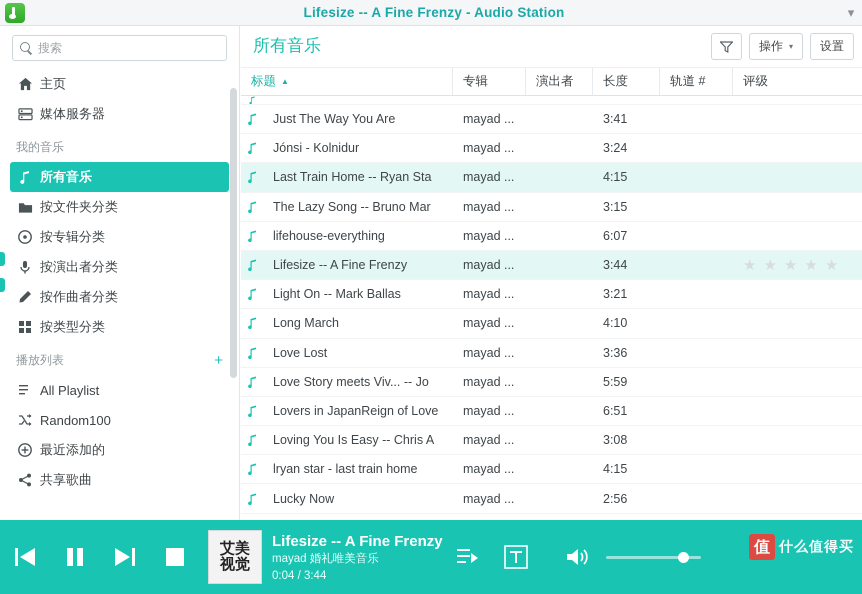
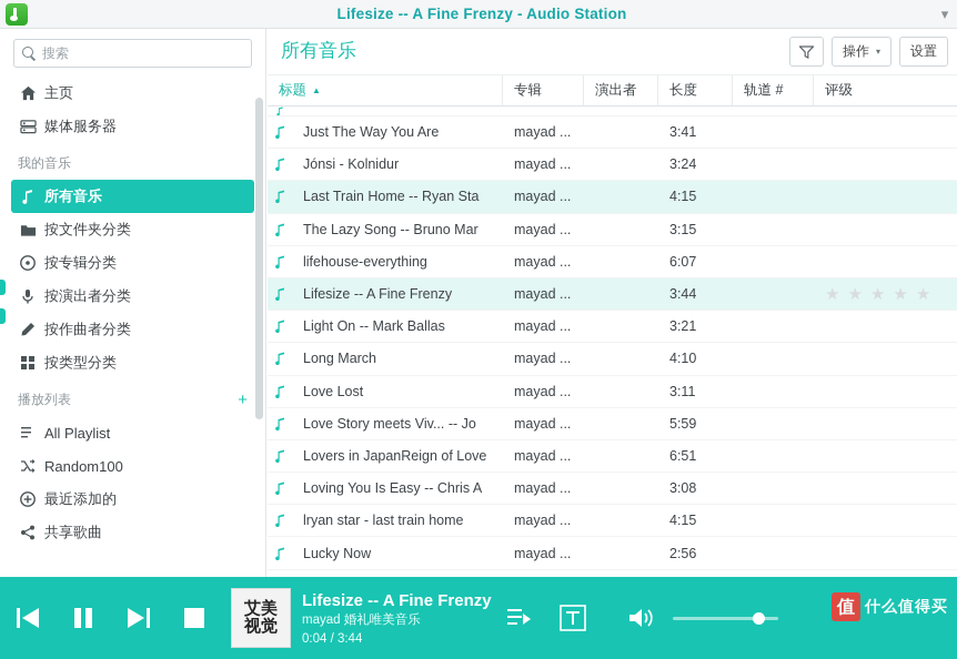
  Lifesize -- A Fine Frenzy - Audio Station
  ▾
  搜索
  主页
  媒体服务器
  我的音乐
  所有音乐
  按文件夹分类
  按专辑分类
  按演出者分类
  按作曲者分类
  按类型分类
  播放列表
  +
  All Playlist
  Random100
  最近添加的
  共享歌曲
  所有音乐
  操作
  ▾
  设置
  标题
  ▲
  专辑
  演出者
  长度
  轨道 #
  评级
  Just The Way You Are
  mayad ...
  3:41
  Jónsi - Kolnidur
  mayad ...
  3:24
  Last Train Home -- Ryan Sta
  mayad ...
  4:15
  The Lazy Song -- Bruno Mar
  mayad ...
  3:15
  lifehouse-everything
  mayad ...
  6:07
  Lifesize -- A Fine Frenzy
  mayad ...
  3:44
  ★
  ★
  ★
  ★
  ★
  Light On -- Mark Ballas
  mayad ...
  3:21
  Long March
  mayad ...
  4:10
  Love Lost
  mayad ...
- 3:36
+ 3:11
  Love Story meets Viv... -- Jo
  mayad ...
  5:59
  Lovers in JapanReign of Love
  mayad ...
  6:51
  Loving You Is Easy -- Chris A
  mayad ...
  3:08
  lryan star - last train home
  mayad ...
  4:15
  Lucky Now
  mayad ...
  2:56
  艾美
  视觉
  Lifesize -- A Fine Frenzy
  mayad 婚礼唯美音乐
  0:04 / 3:44
  值
  什么值得买
